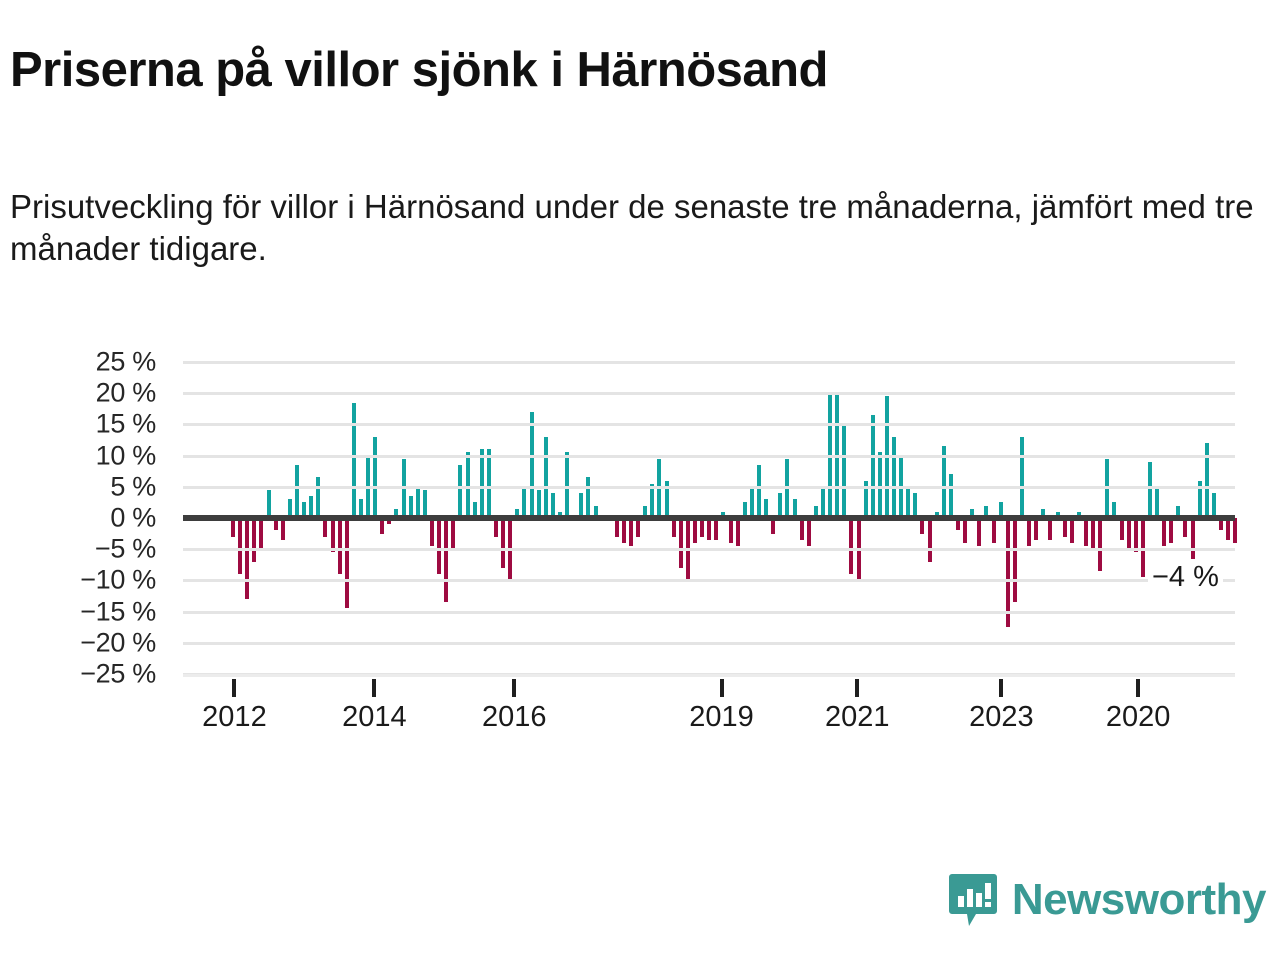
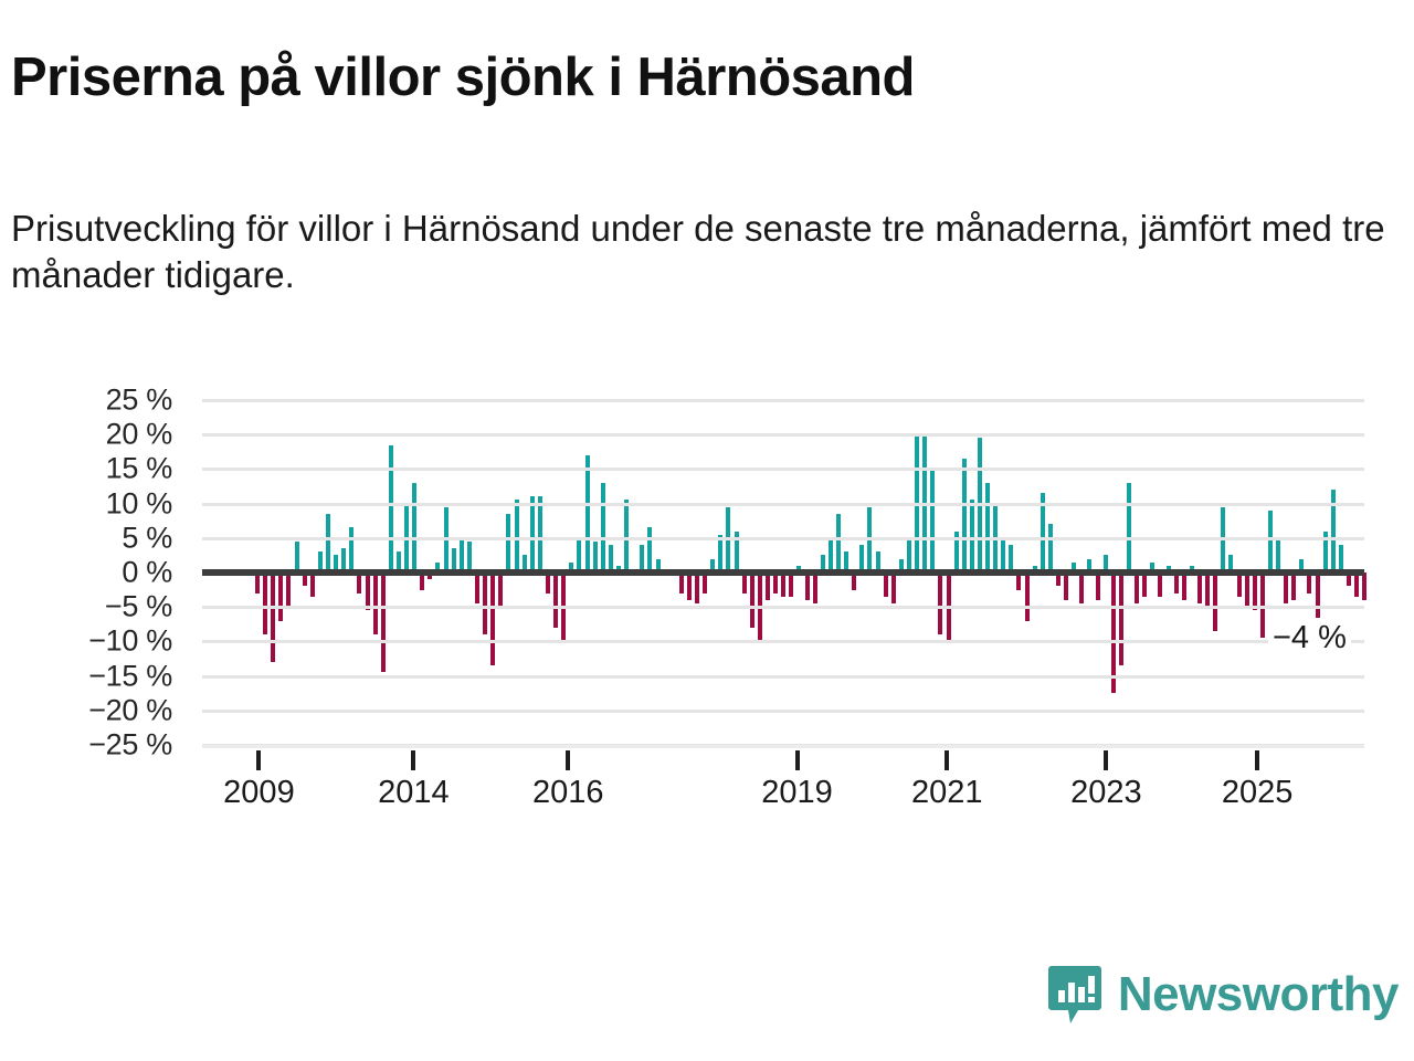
  Priserna på villor sjönk i Härnösand
  Prisutveckling för villor i Härnösand under de senaste tre månaderna, jämfört med tre månader tidigare.
  25 %
  20 %
  15 %
  10 %
  5 %
  0 %
  −5 %
  −10 %
  −15 %
  −20 %
  −25 %
- 2012
+ 2009
  2014
  2016
  2019
  2021
  2023
- 2020
+ 2025
  −4 %
  Newsworthy
